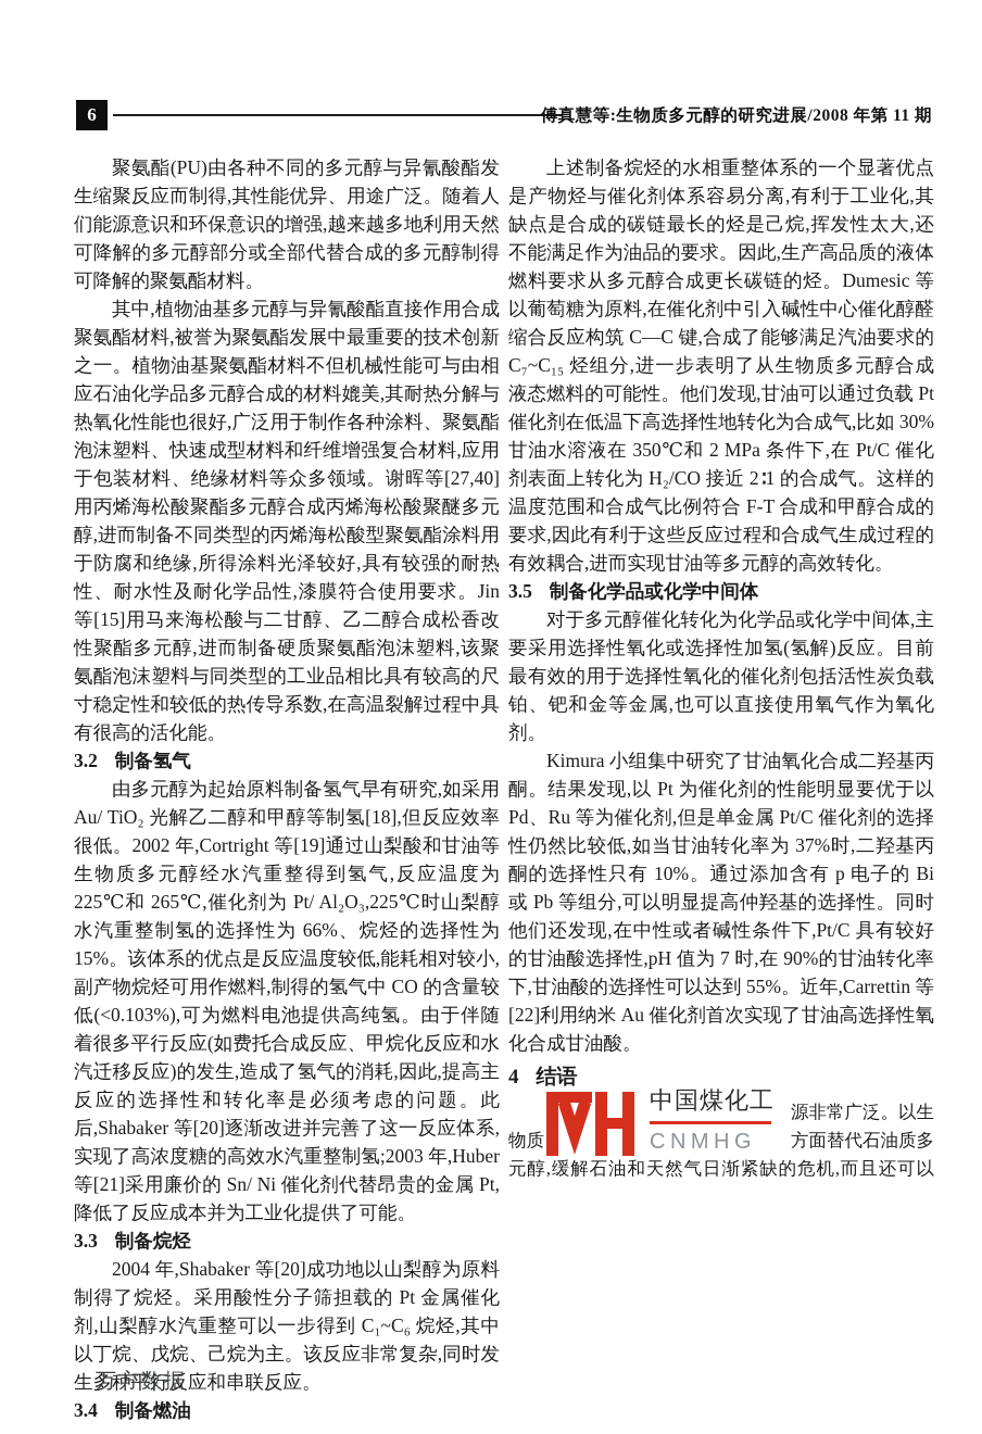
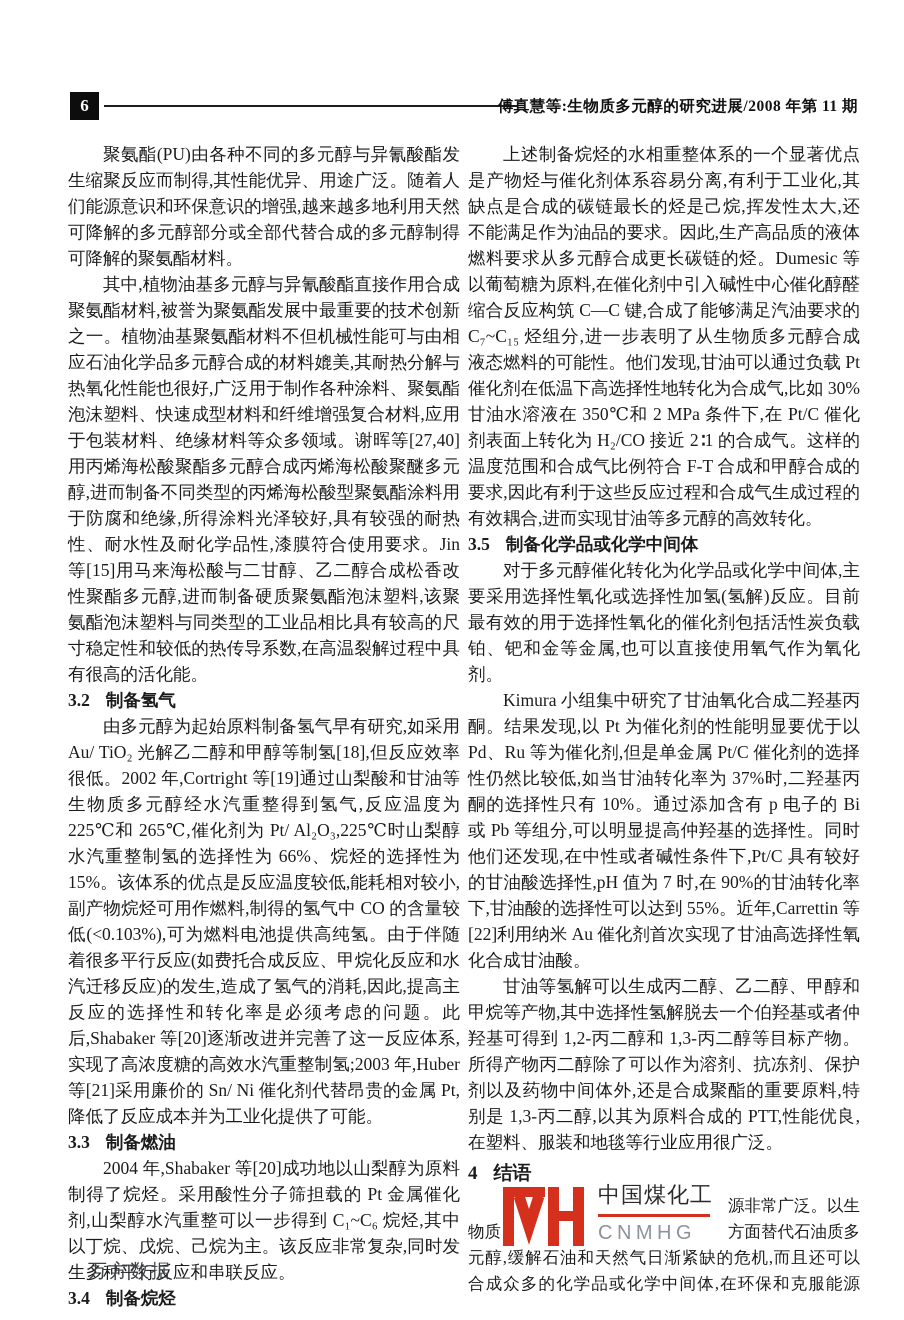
  6
  傅真慧等:生物质多元醇的研究进展/2008 年第 11 期
  聚氨酯(PU)由各种不同的多元醇与异氰酸酯发生缩聚反应而制得,其性能优异、用途广泛。随着人们能源意识和环保意识的增强,越来越多地利用天然可降解的多元醇部分或全部代替合成的多元醇制得可降解的聚氨酯材料。
  其中,植物油基多元醇与异氰酸酯直接作用合成聚氨酯材料,被誉为聚氨酯发展中最重要的技术创新之一。植物油基聚氨酯材料不但机械性能可与由相应石油化学品多元醇合成的材料媲美,其耐热分解与热氧化性能也很好,广泛用于制作各种涂料、聚氨酯泡沫塑料、快速成型材料和纤维增强复合材料,应用于包装材料、绝缘材料等众多领域。谢晖等[27,40]用丙烯海松酸聚酯多元醇合成丙烯海松酸聚醚多元醇,进而制备不同类型的丙烯海松酸型聚氨酯涂料用于防腐和绝缘,所得涂料光泽较好,具有较强的耐热性、耐水性及耐化学品性,漆膜符合使用要求。Jin 等[15]用马来海松酸与二甘醇、乙二醇合成松香改性聚酯多元醇,进而制备硬质聚氨酯泡沫塑料,该聚氨酯泡沫塑料与同类型的工业品相比具有较高的尺寸稳定性和较低的热传导系数,在高温裂解过程中具有很高的活化能。
  3.2 制备氢气
  由多元醇为起始原料制备氢气早有研究,如采用 Au/ TiO₂ 光解乙二醇和甲醇等制氢[18],但反应效率很低。2002 年,Cortright 等[19]通过山梨酸和甘油等生物质多元醇经水汽重整得到氢气,反应温度为 225℃和 265℃,催化剂为 Pt/ Al₂O₃,225℃时山梨醇水汽重整制氢的选择性为 66%、烷烃的选择性为 15%。该体系的优点是反应温度较低,能耗相对较小,副产物烷烃可用作燃料,制得的氢气中 CO 的含量较低(<0.103%),可为燃料电池提供高纯氢。由于伴随着很多平行反应(如费托合成反应、甲烷化反应和水汽迁移反应)的发生,造成了氢气的消耗,因此,提高主反应的选择性和转化率是必须考虑的问题。此后,Shabaker 等[20]逐渐改进并完善了这一反应体系,实现了高浓度糖的高效水汽重整制氢;2003 年,Huber 等[21]采用廉价的 Sn/ Ni 催化剂代替昂贵的金属 Pt,降低了反应成本并为工业化提供了可能。
- 3.3 制备烷烃
+ 3.3 制备燃油
  2004 年,Shabaker 等[20]成功地以山梨醇为原料制得了烷烃。采用酸性分子筛担载的 Pt 金属催化剂,山梨醇水汽重整可以一步得到 C₁~C₆ 烷烃,其中以丁烷、戊烷、己烷为主。该反应非常复杂,同时发生多种平行反应和串联反应。
- 3.4 制备燃油
+ 3.4 制备烷烃
  上述制备烷烃的水相重整体系的一个显著优点是产物烃与催化剂体系容易分离,有利于工业化,其缺点是合成的碳链最长的烃是己烷,挥发性太大,还不能满足作为油品的要求。因此,生产高品质的液体燃料要求从多元醇合成更长碳链的烃。Dumesic 等以葡萄糖为原料,在催化剂中引入碱性中心催化醇醛缩合反应构筑 C—C 键,合成了能够满足汽油要求的 C₇~C₁₅ 烃组分,进一步表明了从生物质多元醇合成液态燃料的可能性。他们发现,甘油可以通过负载 Pt 催化剂在低温下高选择性地转化为合成气,比如 30%甘油水溶液在 350℃和 2 MPa 条件下,在 Pt/C 催化剂表面上转化为 H₂/CO 接近 2∶1 的合成气。这样的温度范围和合成气比例符合 F-T 合成和甲醇合成的要求,因此有利于这些反应过程和合成气生成过程的有效耦合,进而实现甘油等多元醇的高效转化。
  3.5 制备化学品或化学中间体
  对于多元醇催化转化为化学品或化学中间体,主要采用选择性氧化或选择性加氢(氢解)反应。目前最有效的用于选择性氧化的催化剂包括活性炭负载铂、钯和金等金属,也可以直接使用氧气作为氧化剂。
  Kimura 小组集中研究了甘油氧化合成二羟基丙酮。结果发现,以 Pt 为催化剂的性能明显要优于以 Pd、Ru 等为催化剂,但是单金属 Pt/C 催化剂的选择性仍然比较低,如当甘油转化率为 37%时,二羟基丙酮的选择性只有 10%。通过添加含有 p 电子的 Bi 或 Pb 等组分,可以明显提高仲羟基的选择性。同时他们还发现,在中性或者碱性条件下,Pt/C 具有较好的甘油酸选择性,pH 值为 7 时,在 90%的甘油转化率下,甘油酸的选择性可以达到 55%。近年,Carrettin 等[22]利用纳米 Au 催化剂首次实现了甘油高选择性氧化合成甘油酸。
+ 甘油等氢解可以生成丙二醇、乙二醇、甲醇和甲烷等产物,其中选择性氢解脱去一个伯羟基或者仲羟基可得到 1,2-丙二醇和 1,3-丙二醇等目标产物。所得产物丙二醇除了可以作为溶剂、抗冻剂、保护剂以及药物中间体外,还是合成聚酯的重要原料,特别是 1,3-丙二醇,以其为原料合成的 PTT,性能优良,在塑料、服装和地毯等行业应用很广泛。
  4 结语
  源非常广泛。以生
  物质
  方面替代石油质多
  元醇,缓解石油和天然气日渐紧缺的危机,而且还可以
+ 合成众多的化学品或化学中间体,在环保和克服能源
  中国煤化工
  CNMHG
  万方数据
